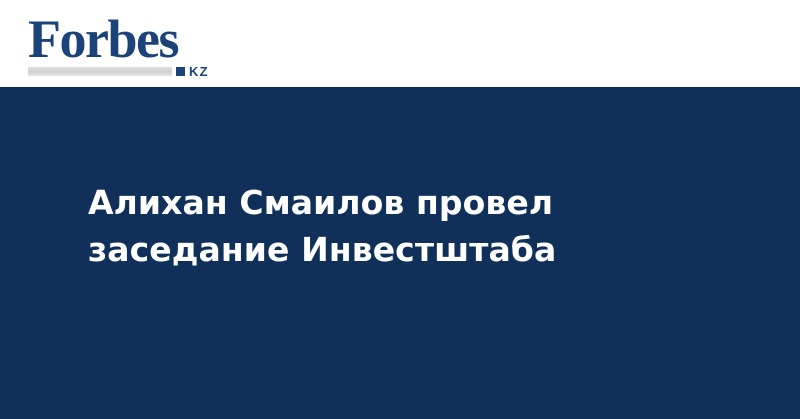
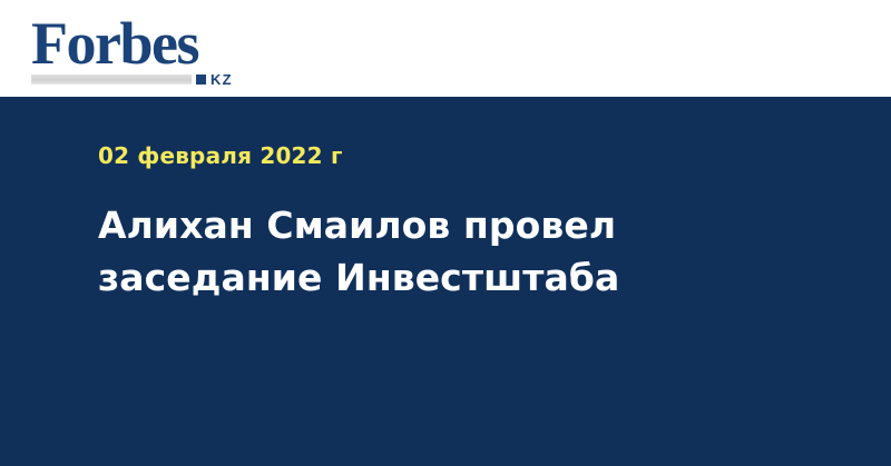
  Forbes
  KZ
+ 02 февраля 2022 г
  Алихан Смаилов провел
  заседание Инвестштаба
